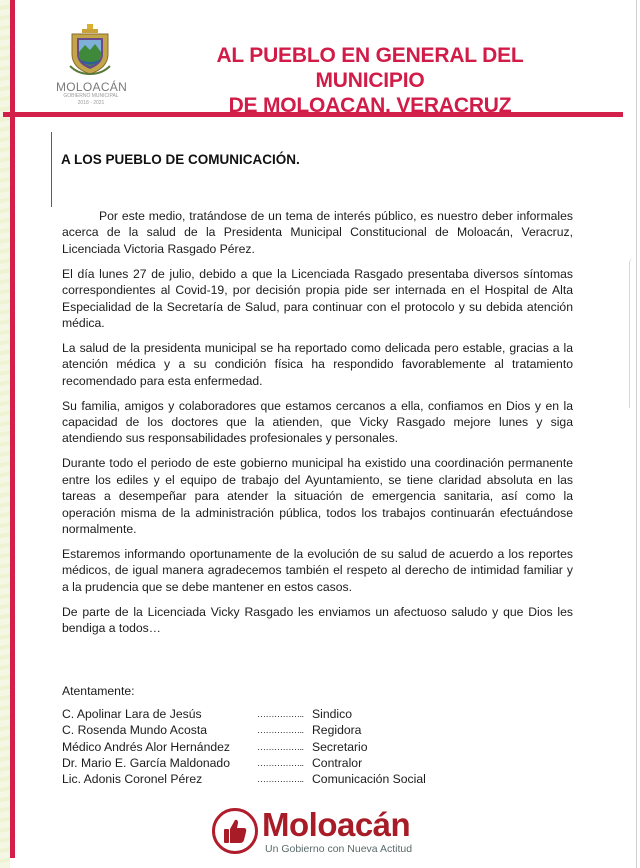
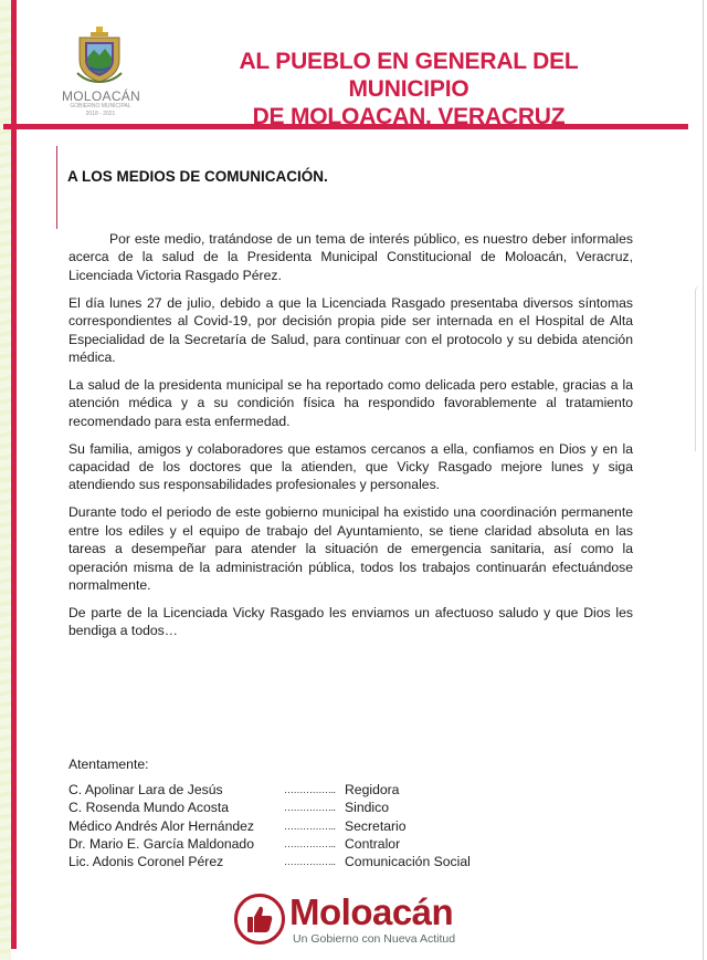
  MOLOACÁN
  AL PUEBLO EN GENERAL DEL MUNICIPIO
  DE MOLOACAN, VERACRUZ
- A LOS PUEBLO DE COMUNICACIÓN.
+ A LOS MEDIOS DE COMUNICACIÓN.
  Por este medio, tratándose de un tema de interés público, es nuestro deber informales acerca de la salud de la Presidenta Municipal Constitucional de Moloacán, Veracruz, Licenciada Victoria Rasgado Pérez.
  El día lunes 27 de julio, debido a que la Licenciada Rasgado presentaba diversos síntomas correspondientes al Covid-19, por decisión propia pide ser internada en el Hospital de Alta Especialidad de la Secretaría de Salud, para continuar con el protocolo y su debida atención médica.
  La salud de la presidenta municipal se ha reportado como delicada pero estable, gracias a la atención médica y a su condición física ha respondido favorablemente al tratamiento recomendado para esta enfermedad.
  Su familia, amigos y colaboradores que estamos cercanos a ella, confiamos en Dios y en la capacidad de los doctores que la atienden, que Vicky Rasgado mejore lunes y siga atendiendo sus responsabilidades profesionales y personales.
  Durante todo el periodo de este gobierno municipal ha existido una coordinación permanente entre los ediles y el equipo de trabajo del Ayuntamiento, se tiene claridad absoluta en las tareas a desempeñar para atender la situación de emergencia sanitaria, así como la operación misma de la administración pública, todos los trabajos continuarán efectuándose normalmente.
- Estaremos informando oportunamente de la evolución de su salud de acuerdo a los reportes médicos, de igual manera agradecemos también el respeto al derecho de intimidad familiar y a la prudencia que se debe mantener en estos casos.
  De parte de la Licenciada Vicky Rasgado les enviamos un afectuoso saludo y que Dios les bendiga a todos…
  Atentamente:
  C. Apolinar Lara de Jesús
  ……………..
- Sindico
+ Regidora
  C. Rosenda Mundo Acosta
  ……………..
- Regidora
+ Sindico
  Médico Andrés Alor Hernández
  ……………..
  Secretario
  Dr. Mario E. García Maldonado
  ……………..
  Contralor
  Lic. Adonis Coronel Pérez
  ……………..
  Comunicación Social
  Moloacán
  Un Gobierno con Nueva Actitud
